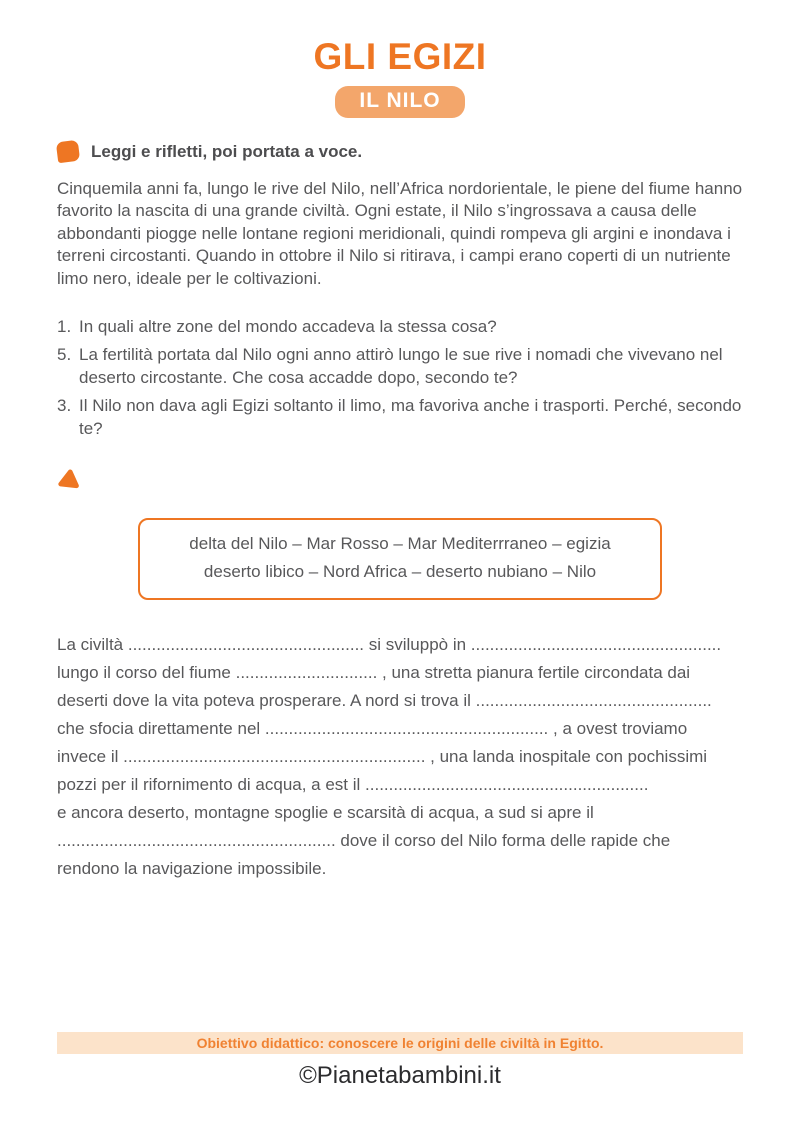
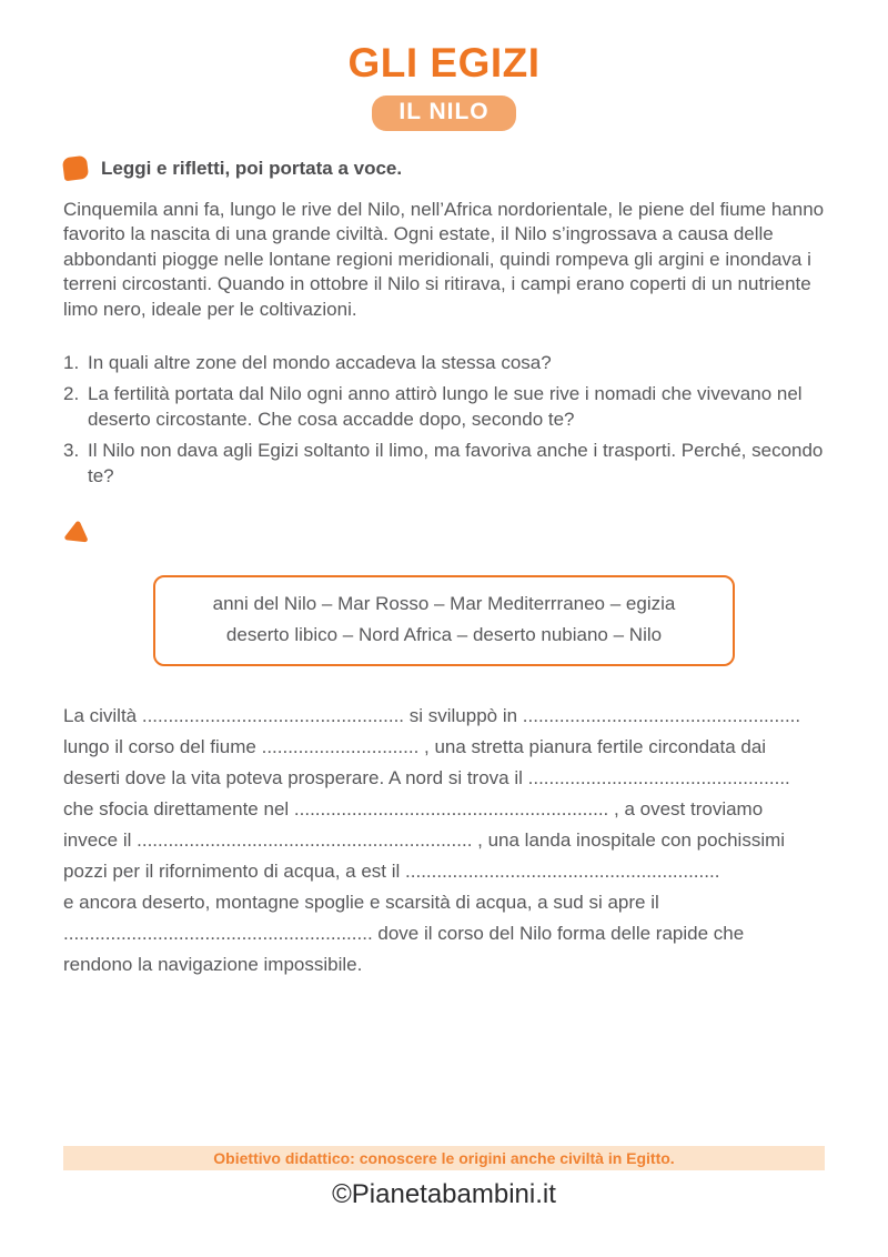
  GLI EGIZI
  IL NILO
  Leggi e rifletti, poi portata a voce.
  Cinquemila anni fa, lungo le rive del Nilo, nell’Africa nordorientale, le piene del fiume hanno favorito la nascita di una grande civiltà. Ogni estate, il Nilo s’ingrossava a causa delle abbondanti piogge nelle lontane regioni meridionali, quindi rompeva gli argini e inondava i terreni circostanti. Quando in ottobre il Nilo si ritirava, i campi erano coperti di un nutriente limo nero, ideale per le coltivazioni.
  1.
  In quali altre zone del mondo accadeva la stessa cosa?
- 5.
+ 2.
  La fertilità portata dal Nilo ogni anno attirò lungo le sue rive i nomadi che vivevano nel deserto circostante. Che cosa accadde dopo, secondo te?
  3.
  Il Nilo non dava agli Egizi soltanto il limo, ma favoriva anche i trasporti. Perché, secondo te?
- delta del Nilo – Mar Rosso – Mar Mediterrraneo – egizia
+ anni del Nilo – Mar Rosso – Mar Mediterrraneo – egizia
  deserto libico – Nord Africa – deserto nubiano – Nilo
  La civiltà .................................................. si sviluppò in .....................................................
  lungo il corso del fiume .............................. , una stretta pianura fertile circondata dai
  deserti dove la vita poteva prosperare. A nord si trova il ..................................................
  che sfocia direttamente nel ............................................................ , a ovest troviamo
  invece il ................................................................ , una landa inospitale con pochissimi
  pozzi per il rifornimento di acqua, a est il ............................................................
  e ancora deserto, montagne spoglie e scarsità di acqua, a sud si apre il
  ........................................................... dove il corso del Nilo forma delle rapide che
  rendono la navigazione impossibile.
- Obiettivo didattico: conoscere le origini delle civiltà in Egitto.
+ Obiettivo didattico: conoscere le origini anche civiltà in Egitto.
  ©Pianetabambini.it
